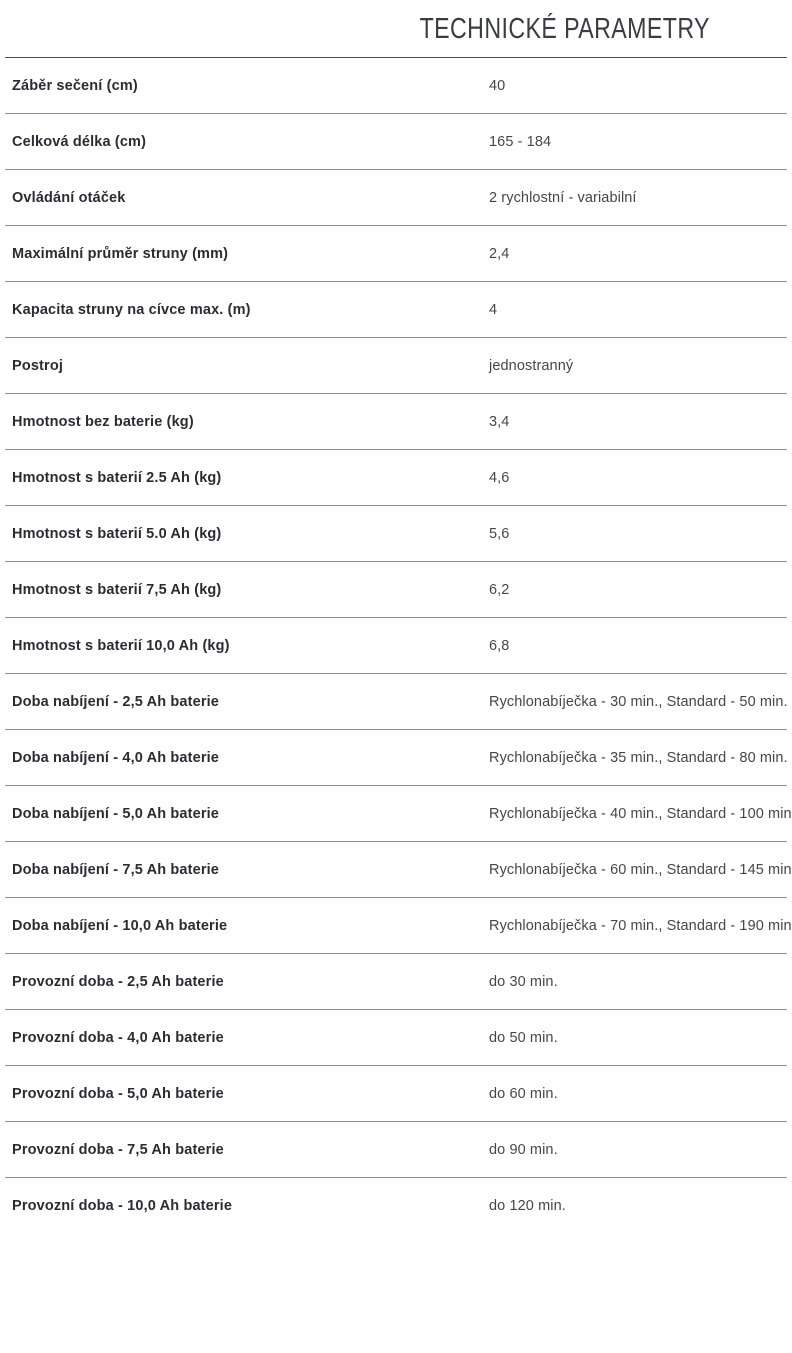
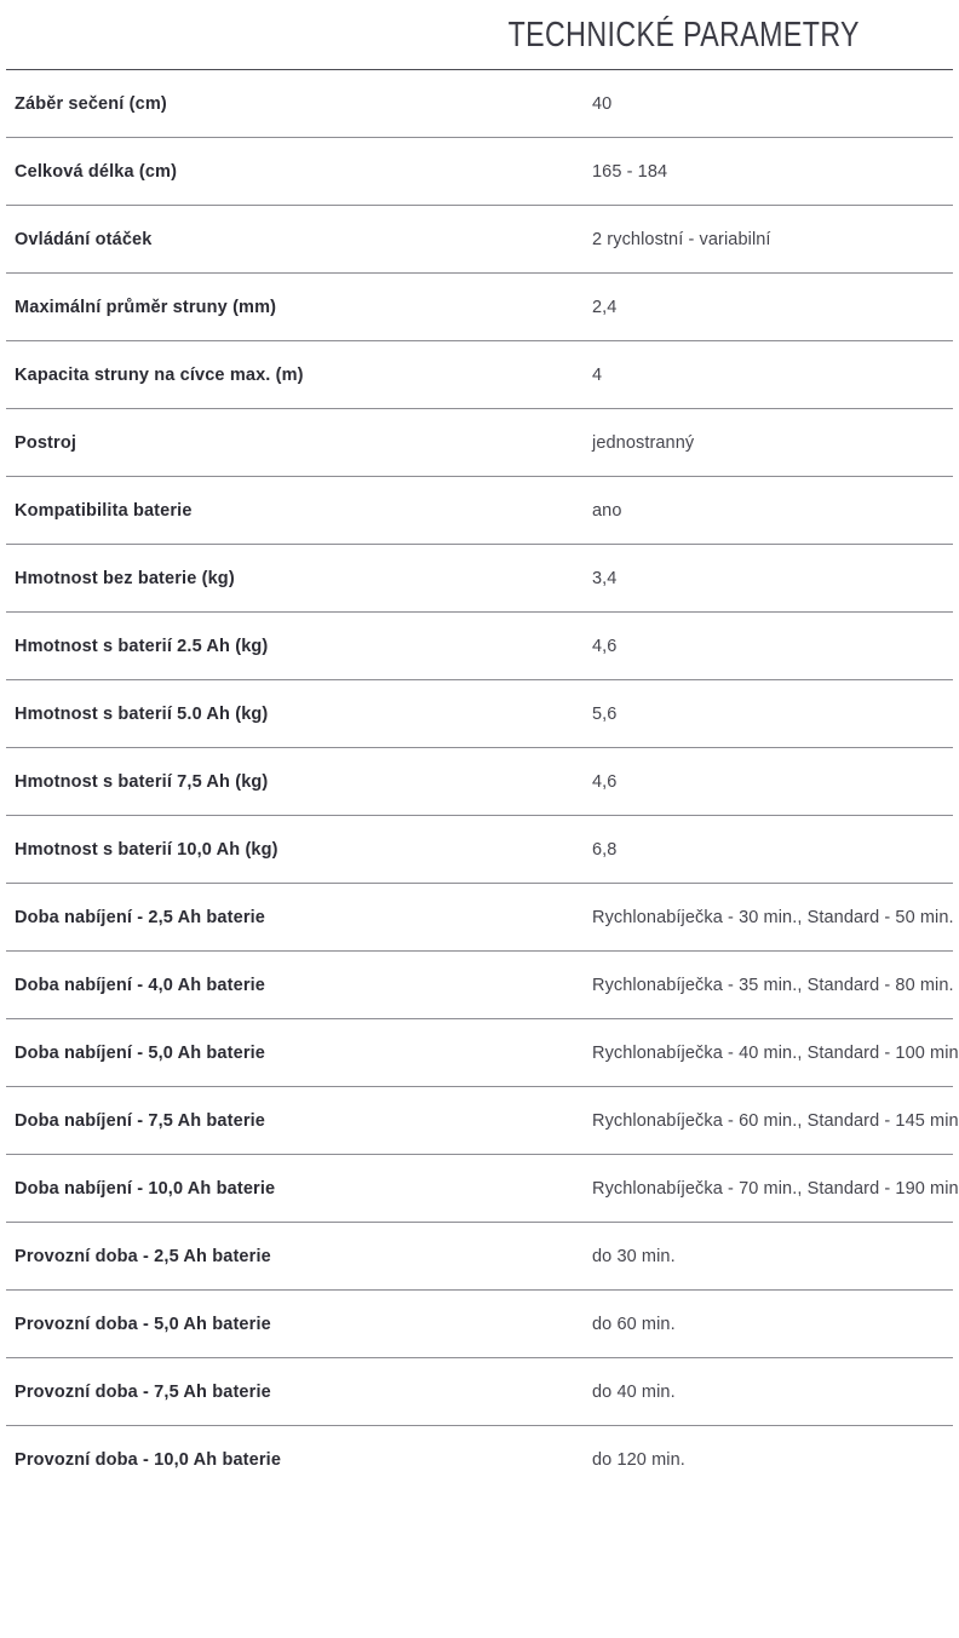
  TECHNICKÉ PARAMETRY
  Záběr sečení (cm)	40
  Celková délka (cm)	165 - 184
  Ovládání otáček	2 rychlostní - variabilní
  Maximální průměr struny (mm)	2,4
  Kapacita struny na cívce max. (m)	4
  Postroj	jednostranný
+ Kompatibilita baterie	ano
  Hmotnost bez baterie (kg)	3,4
  Hmotnost s baterií 2.5 Ah (kg)	4,6
  Hmotnost s baterií 5.0 Ah (kg)	5,6
- Hmotnost s baterií 7,5 Ah (kg)	6,2
+ Hmotnost s baterií 7,5 Ah (kg)	4,6
  Hmotnost s baterií 10,0 Ah (kg)	6,8
  Doba nabíjení - 2,5 Ah baterie	Rychlonabíječka - 30 min., Standard - 50 min.
  Doba nabíjení - 4,0 Ah baterie	Rychlonabíječka - 35 min., Standard - 80 min.
  Doba nabíjení - 5,0 Ah baterie	Rychlonabíječka - 40 min., Standard - 100 min
  Doba nabíjení - 7,5 Ah baterie	Rychlonabíječka - 60 min., Standard - 145 min
  Doba nabíjení - 10,0 Ah baterie	Rychlonabíječka - 70 min., Standard - 190 min
  Provozní doba - 2,5 Ah baterie	do 30 min.
- Provozní doba - 4,0 Ah baterie	do 50 min.
  Provozní doba - 5,0 Ah baterie	do 60 min.
- Provozní doba - 7,5 Ah baterie	do 90 min.
+ Provozní doba - 7,5 Ah baterie	do 40 min.
  Provozní doba - 10,0 Ah baterie	do 120 min.
